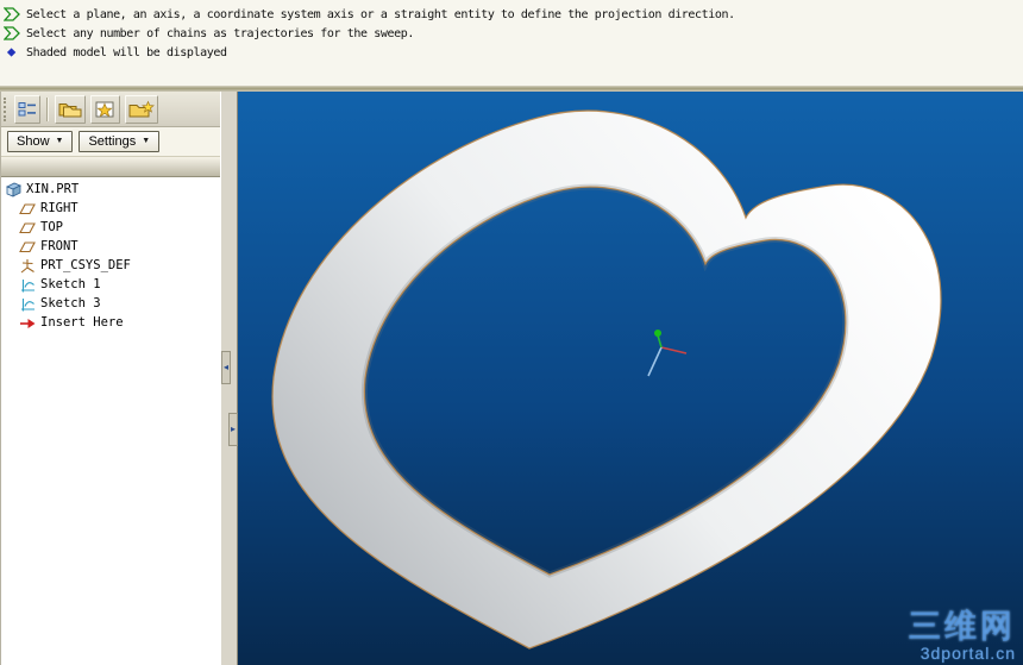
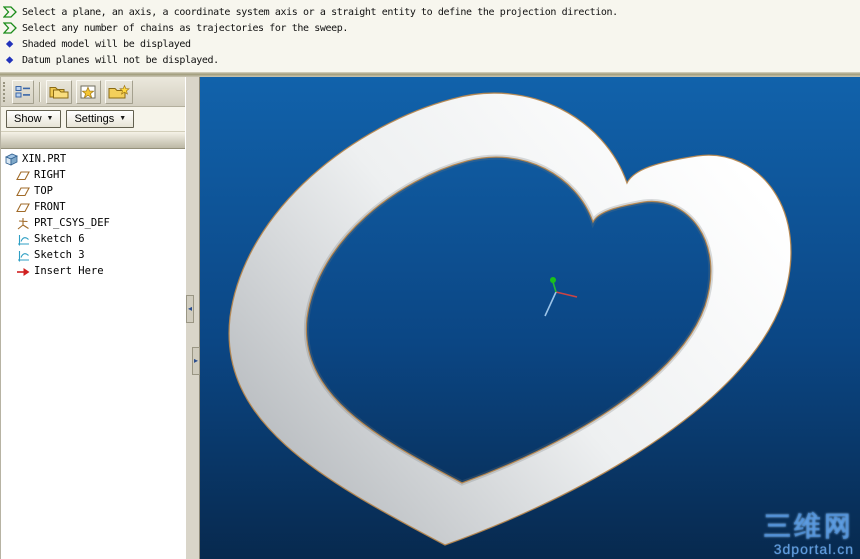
  Select a plane, an axis, a coordinate system axis or a straight entity to define the projection direction.
  Select any number of chains as trajectories for the sweep.
  Shaded model will be displayed
+ Datum planes will not be displayed.
  Show
  Settings
  XIN.PRT
  RIGHT
  TOP
  FRONT
  PRT_CSYS_DEF
- Sketch 1
+ Sketch 6
  Sketch 3
  Insert Here
  ◂
  ▸
  三维网
  3dportal.cn
